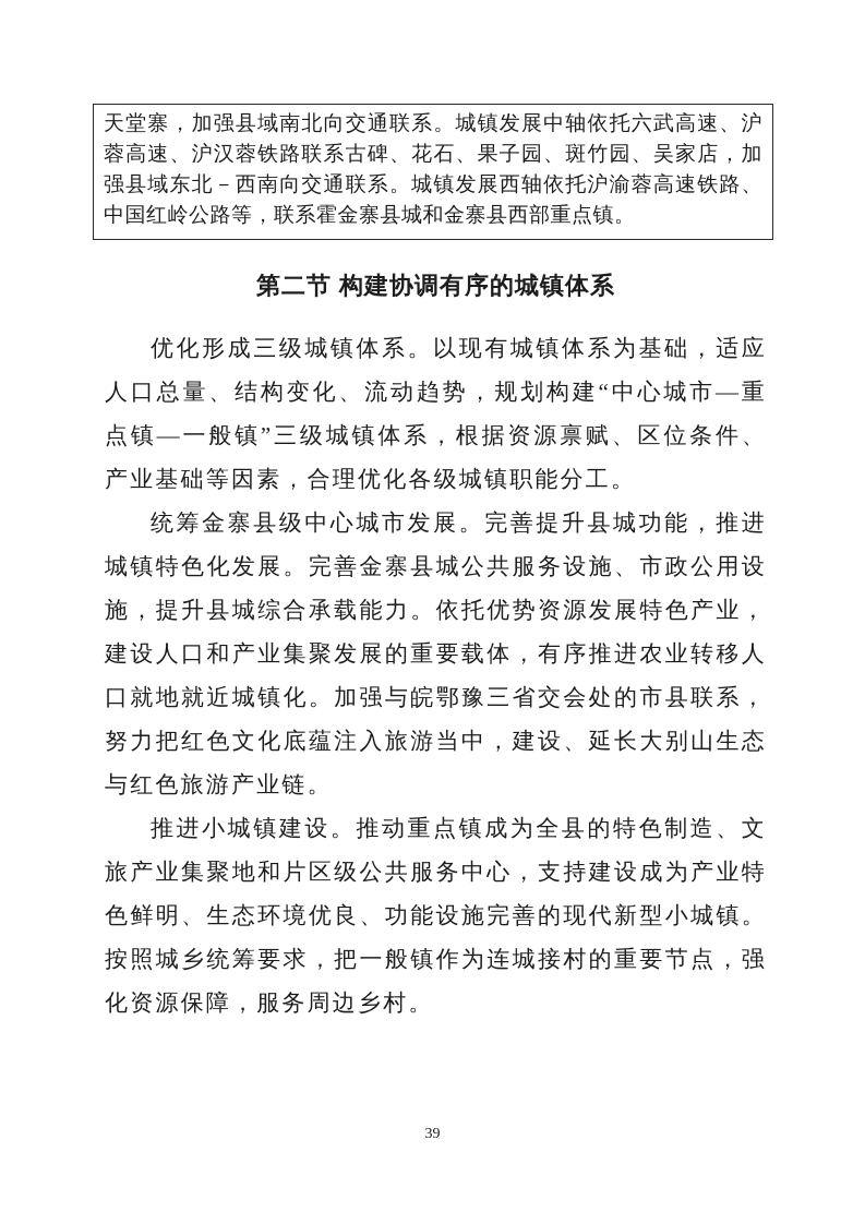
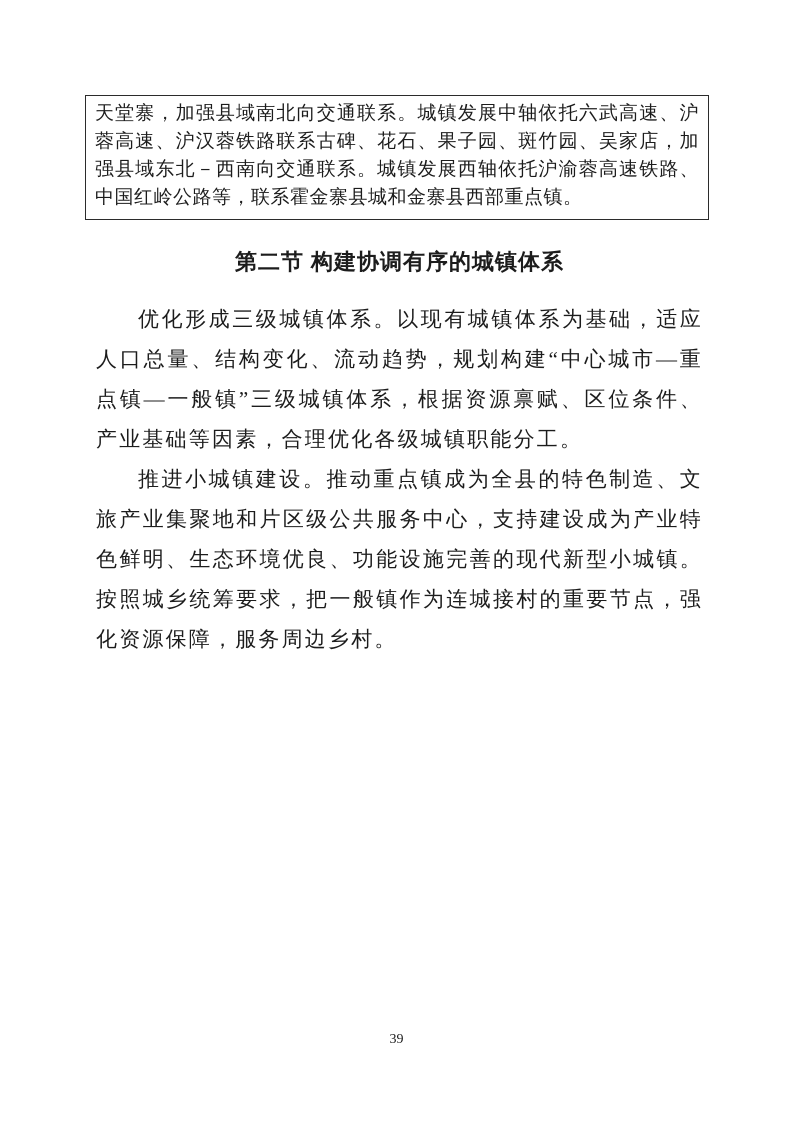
  天堂寨，加强县域南北向交通联系。城镇发展中轴依托六武高速、沪蓉高速、沪汉蓉铁路联系古碑、花石、果子园、斑竹园、吴家店，加强县域东北－西南向交通联系。城镇发展西轴依托沪渝蓉高速铁路、中国红岭公路等，联系霍金寨县城和金寨县西部重点镇。
  第二节 构建协调有序的城镇体系
  优化形成三级城镇体系。以现有城镇体系为基础，适应人口总量、结构变化、流动趋势，规划构建“中心城市—重点镇—一般镇”三级城镇体系，根据资源禀赋、区位条件、产业基础等因素，合理优化各级城镇职能分工。
- 统筹金寨县级中心城市发展。完善提升县城功能，推进城镇特色化发展。完善金寨县城公共服务设施、市政公用设施，提升县城综合承载能力。依托优势资源发展特色产业，建设人口和产业集聚发展的重要载体，有序推进农业转移人口就地就近城镇化。加强与皖鄂豫三省交会处的市县联系，努力把红色文化底蕴注入旅游当中，建设、延长大别山生态与红色旅游产业链。
  推进小城镇建设。推动重点镇成为全县的特色制造、文旅产业集聚地和片区级公共服务中心，支持建设成为产业特色鲜明、生态环境优良、功能设施完善的现代新型小城镇。按照城乡统筹要求，把一般镇作为连城接村的重要节点，强化资源保障，服务周边乡村。
  39
